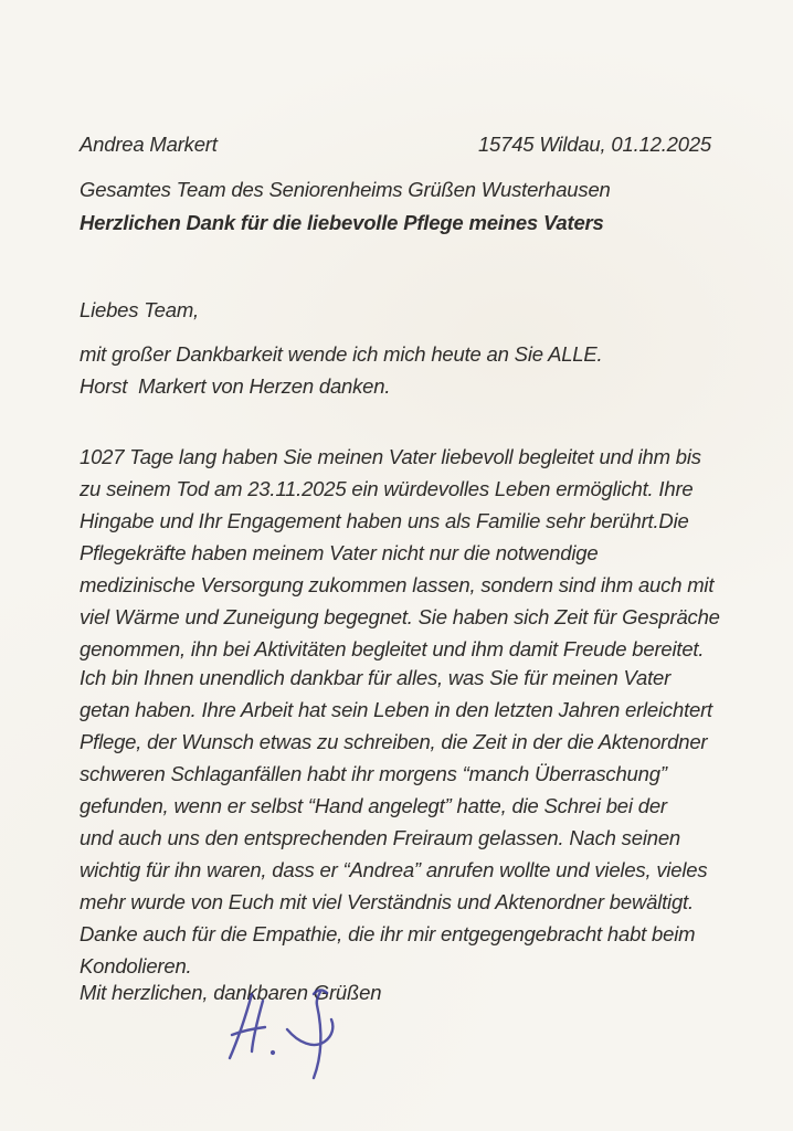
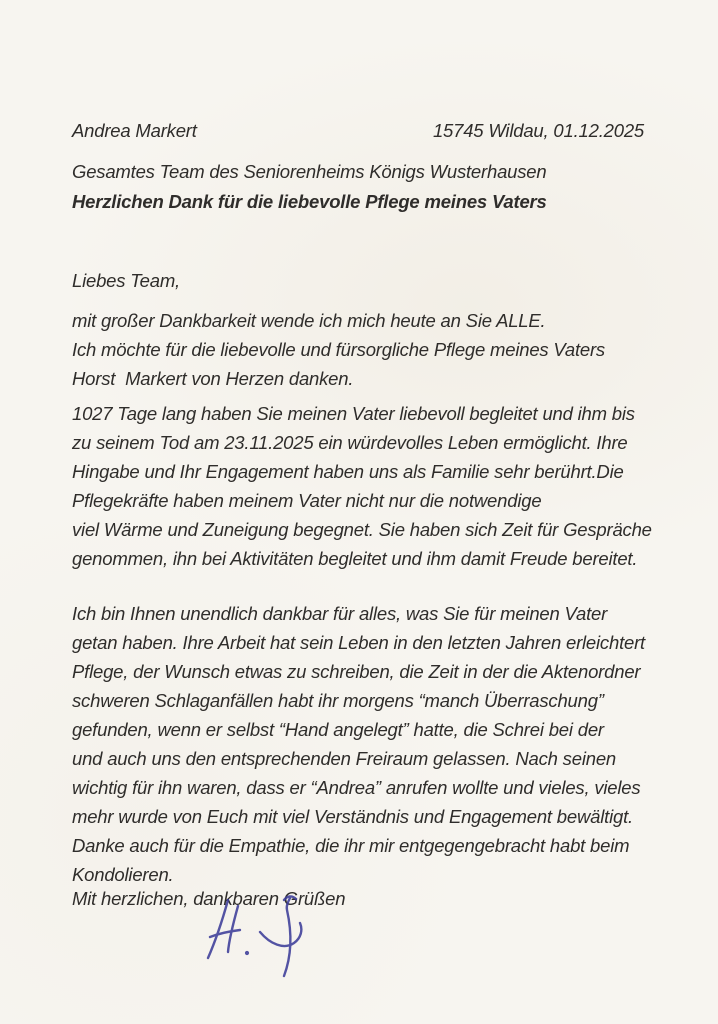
  Andrea Markert
  15745 Wildau, 01.12.2025
- Gesamtes Team des Seniorenheims Grüßen Wusterhausen
+ Gesamtes Team des Seniorenheims Königs Wusterhausen
  Herzlichen Dank für die liebevolle Pflege meines Vaters
  Liebes Team,
  mit großer Dankbarkeit wende ich mich heute an Sie ALLE.
+ Ich möchte für die liebevolle und fürsorgliche Pflege meines Vaters
  Horst Markert von Herzen danken.
  1027 Tage lang haben Sie meinen Vater liebevoll begleitet und ihm bis
  zu seinem Tod am 23.11.2025 ein würdevolles Leben ermöglicht. Ihre
  Hingabe und Ihr Engagement haben uns als Familie sehr berührt.Die
  Pflegekräfte haben meinem Vater nicht nur die notwendige
- medizinische Versorgung zukommen lassen, sondern sind ihm auch mit
  viel Wärme und Zuneigung begegnet. Sie haben sich Zeit für Gespräche
  genommen, ihn bei Aktivitäten begleitet und ihm damit Freude bereitet.
  Ich bin Ihnen unendlich dankbar für alles, was Sie für meinen Vater
  getan haben. Ihre Arbeit hat sein Leben in den letzten Jahren erleichtert
  Pflege, der Wunsch etwas zu schreiben, die Zeit in der die Aktenordner
  schweren Schlaganfällen habt ihr morgens “manch Überraschung”
  gefunden, wenn er selbst “Hand angelegt” hatte, die Schrei bei der
  und auch uns den entsprechenden Freiraum gelassen. Nach seinen
  wichtig für ihn waren, dass er “Andrea” anrufen wollte und vieles, vieles
- mehr wurde von Euch mit viel Verständnis und Aktenordner bewältigt.
+ mehr wurde von Euch mit viel Verständnis und Engagement bewältigt.
  Danke auch für die Empathie, die ihr mir entgegengebracht habt beim
  Kondolieren.
  Mit herzlichen, dankbaren Grüßen
